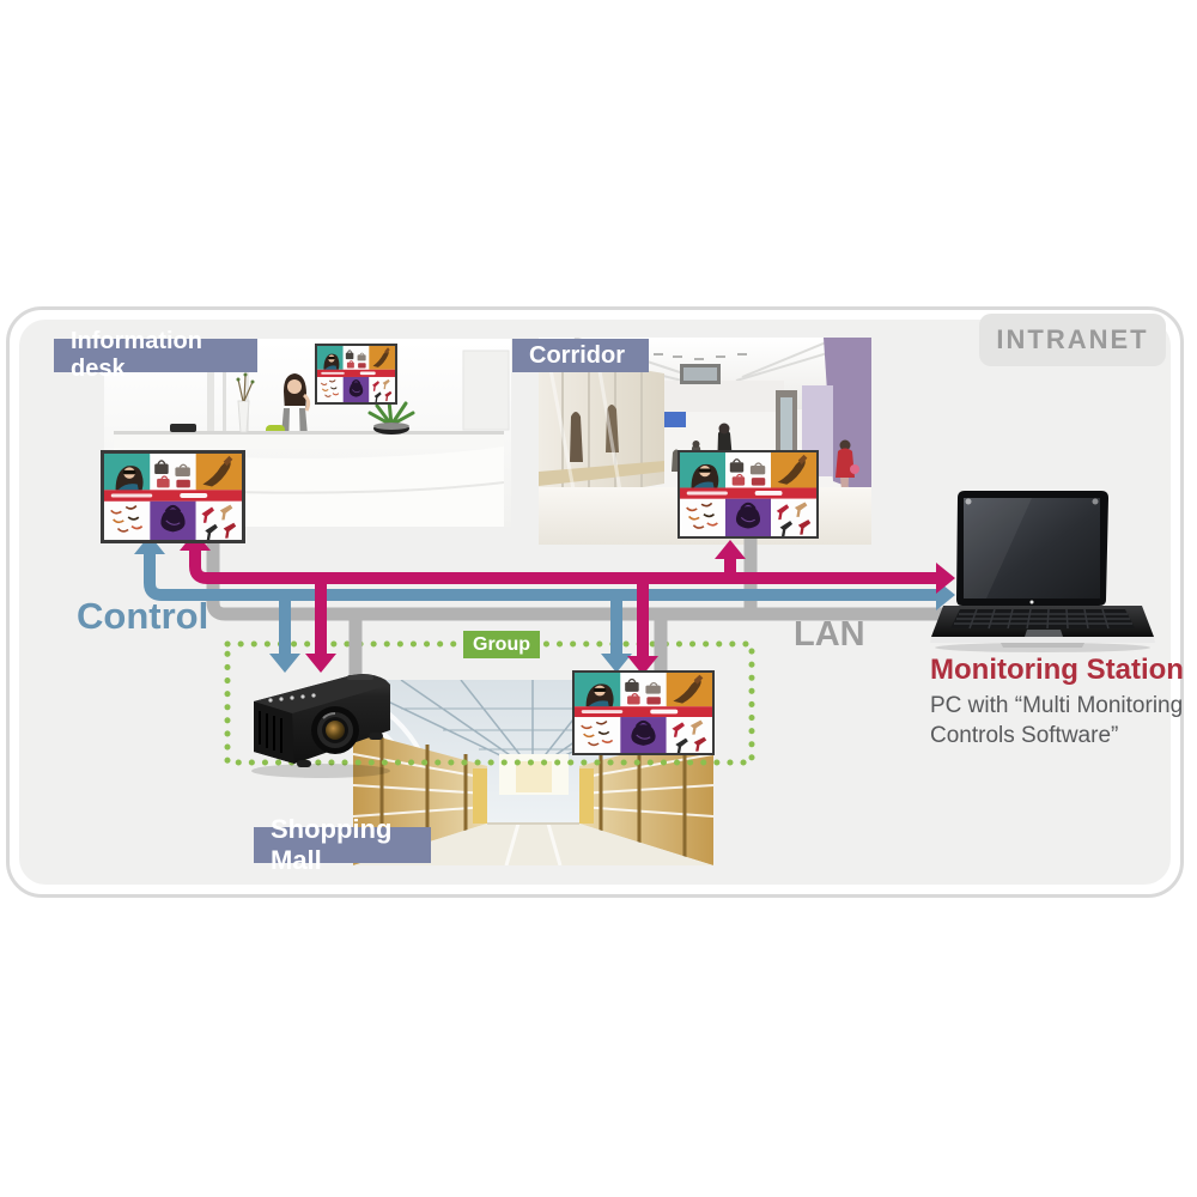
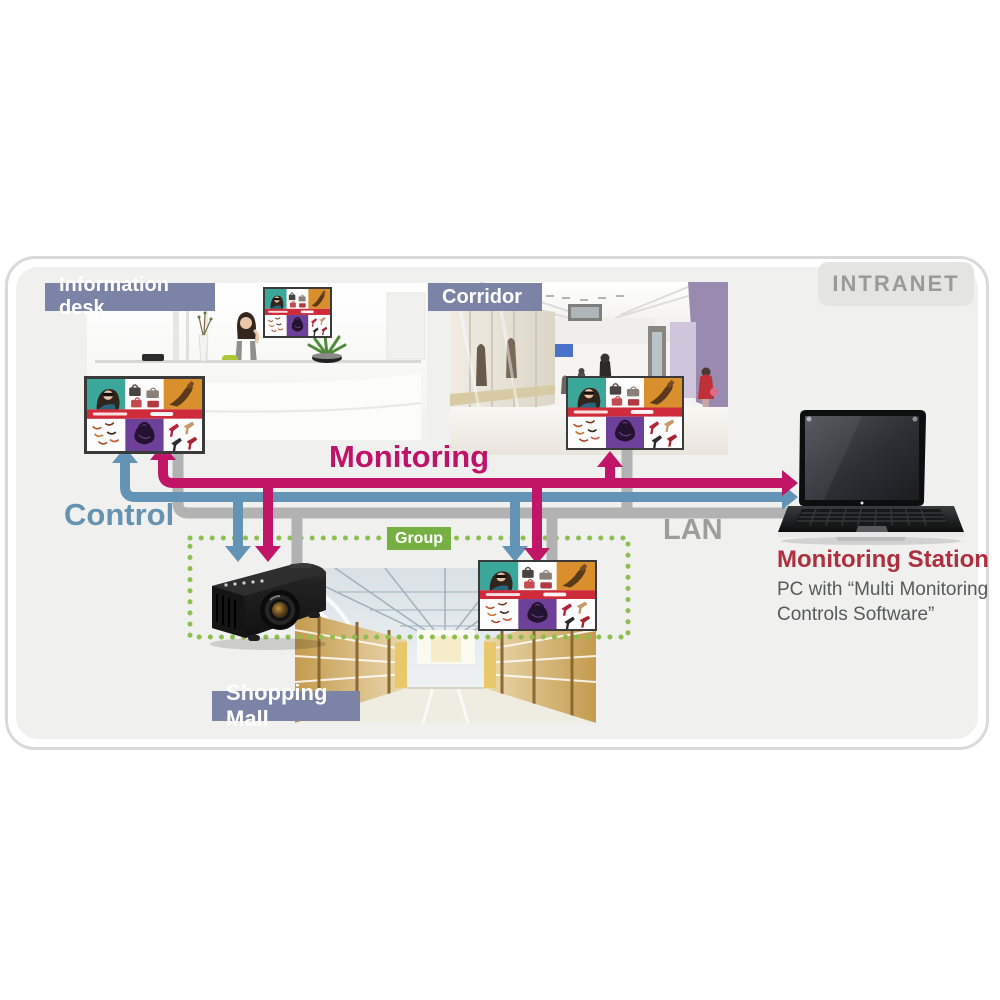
  INTRANET
  Information desk
  Corridor
  Shopping Mall
  Group
+ Monitoring
  Control
  LAN
  Monitoring Station
  PC with “Multi Monitoring
  Controls Software”
